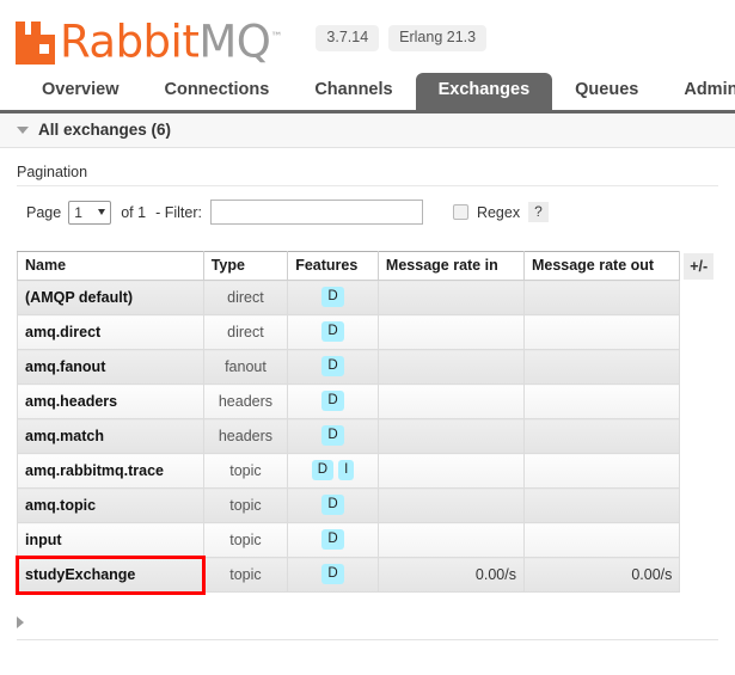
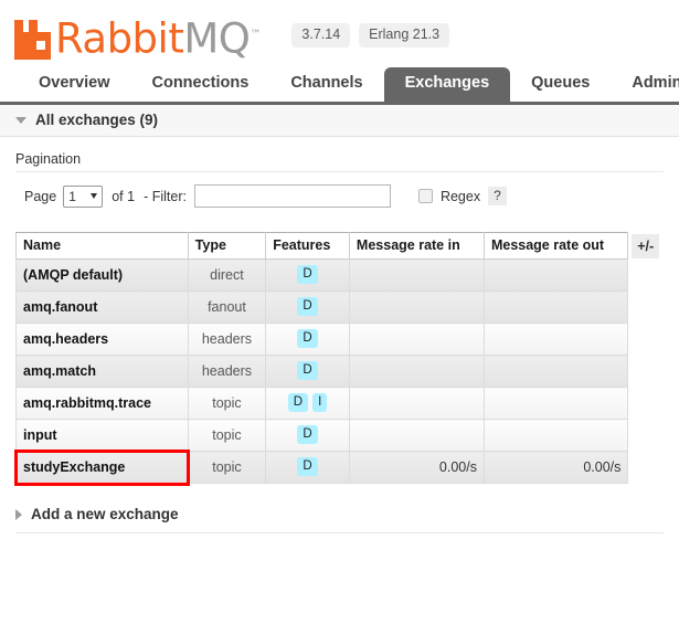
  RabbitMQ™
  3.7.14
  Erlang 21.3
  Overview
  Connections
  Channels
  Exchanges
  Queues
  Admin
- All exchanges (6)
+ All exchanges (9)
  Pagination
  Page
  1
  of 1
  - Filter:
  Regex
  ?
  Name	Type	Features	Message rate in	Message rate out	+/-
  (AMQP default)	direct	D
- amq.direct	direct	D
  amq.fanout	fanout	D
  amq.headers	headers	D
  amq.match	headers	D
  amq.rabbitmq.trace	topic	D I
- amq.topic	topic	D
  input	topic	D
  studyExchange	topic	D	0.00/s	0.00/s
+ Add a new exchange
